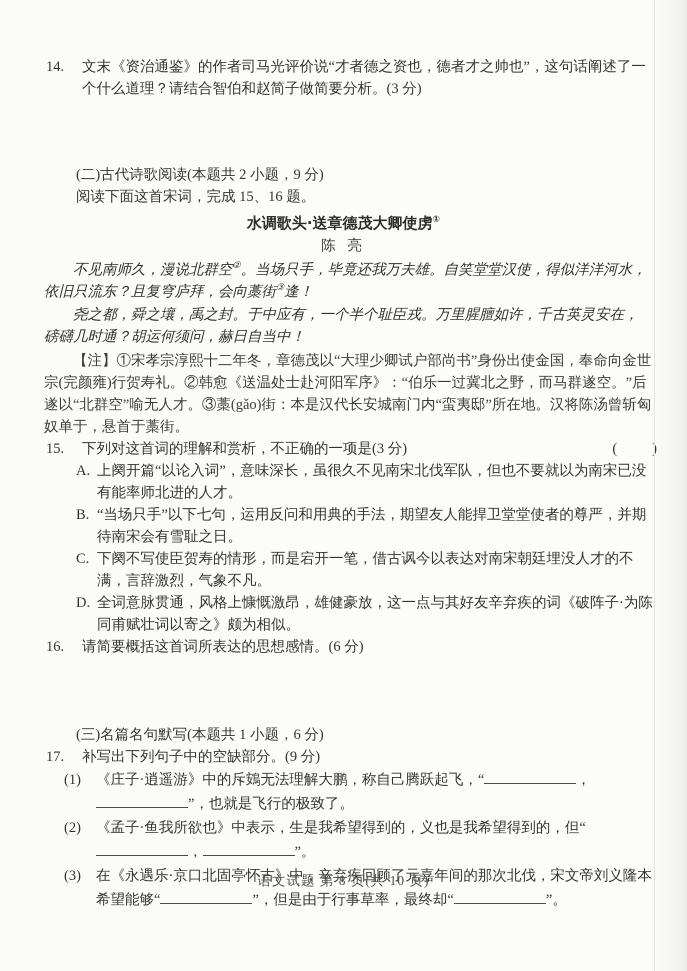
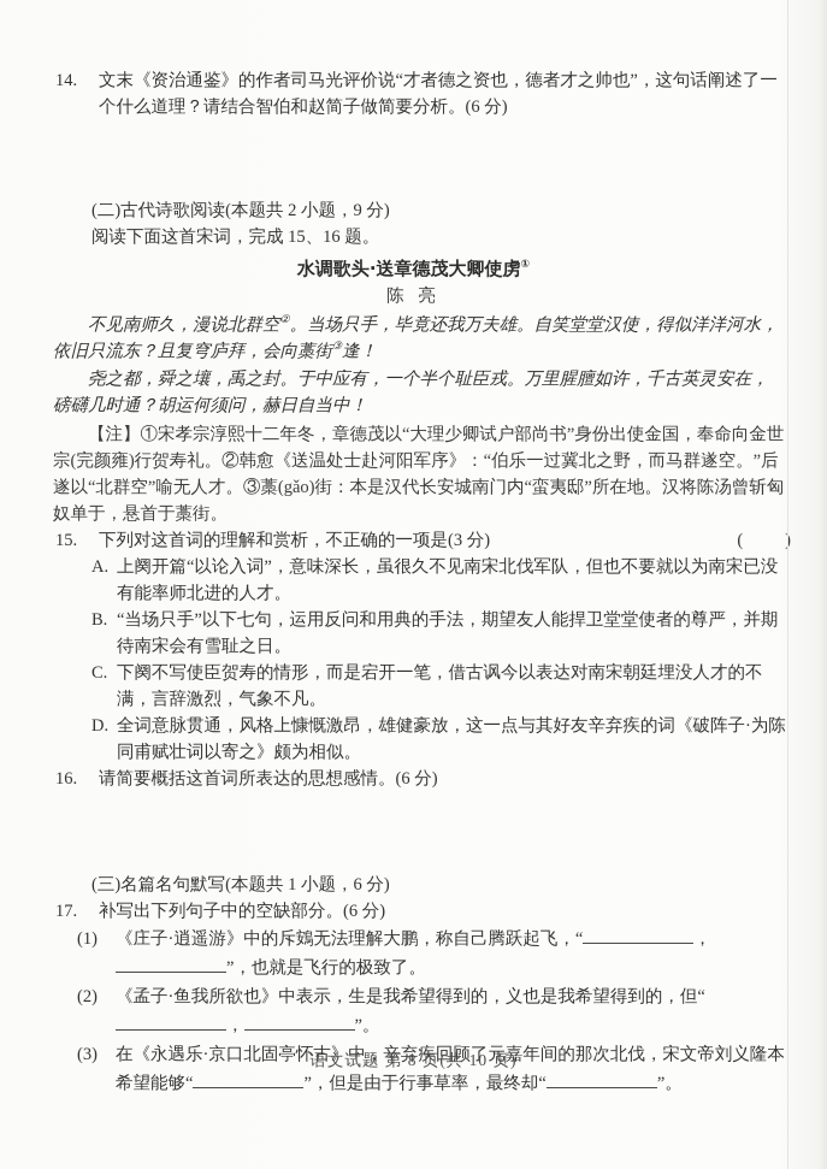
  14.
- 文末《资治通鉴》的作者司马光评价说“才者德之资也，德者才之帅也”，这句话阐述了一个什么道理？请结合智伯和赵简子做简要分析。(3 分)
+ 文末《资治通鉴》的作者司马光评价说“才者德之资也，德者才之帅也”，这句话阐述了一个什么道理？请结合智伯和赵简子做简要分析。(6 分)
  (二)古代诗歌阅读(本题共 2 小题，9 分)
  阅读下面这首宋词，完成 15、16 题。
  水调歌头·送章德茂大卿使虏①
  陈 亮
  不见南师久，漫说北群空②。当场只手，毕竟还我万夫雄。自笑堂堂汉使，得似洋洋河水，依旧只流东？且复穹庐拜，会向藁街③逢！
  尧之都，舜之壤，禹之封。于中应有，一个半个耻臣戎。万里腥膻如许，千古英灵安在，磅礴几时通？胡运何须问，赫日自当中！
  【注】①宋孝宗淳熙十二年冬，章德茂以“大理少卿试户部尚书”身份出使金国，奉命向金世宗(完颜雍)行贺寿礼。②韩愈《送温处士赴河阳军序》：“伯乐一过冀北之野，而马群遂空。”后遂以“北群空”喻无人才。③藁(gǎo)街：本是汉代长安城南门内“蛮夷邸”所在地。汉将陈汤曾斩匈奴单于，悬首于藁街。
  15.
  下列对这首词的理解和赏析，不正确的一项是(3 分)
  ( )
  A.
  上阕开篇“以论入词”，意味深长，虽很久不见南宋北伐军队，但也不要就以为南宋已没有能率师北进的人才。
  B.
  “当场只手”以下七句，运用反问和用典的手法，期望友人能捍卫堂堂使者的尊严，并期待南宋会有雪耻之日。
  C.
  下阕不写使臣贺寿的情形，而是宕开一笔，借古讽今以表达对南宋朝廷埋没人才的不满，言辞激烈，气象不凡。
  D.
  全词意脉贯通，风格上慷慨激昂，雄健豪放，这一点与其好友辛弃疾的词《破阵子·为陈同甫赋壮词以寄之》颇为相似。
  16.
  请简要概括这首词所表达的思想感情。(6 分)
  (三)名篇名句默写(本题共 1 小题，6 分)
  17.
- 补写出下列句子中的空缺部分。(9 分)
+ 补写出下列句子中的空缺部分。(6 分)
  (1)
  《庄子·逍遥游》中的斥鴳无法理解大鹏，称自己腾跃起飞，“ ，”，也就是飞行的极致了。
  (2)
  《孟子·鱼我所欲也》中表示，生是我希望得到的，义也是我希望得到的，但“， ”。
  (3)
  在《永遇乐·京口北固亭怀古》中，辛弃疾回顾了元嘉年间的那次北伐，宋文帝刘义隆本希望能够“ ”，但是由于行事草率，最终却“ ”。
  语文试题 第 8 页(共 10 页)
